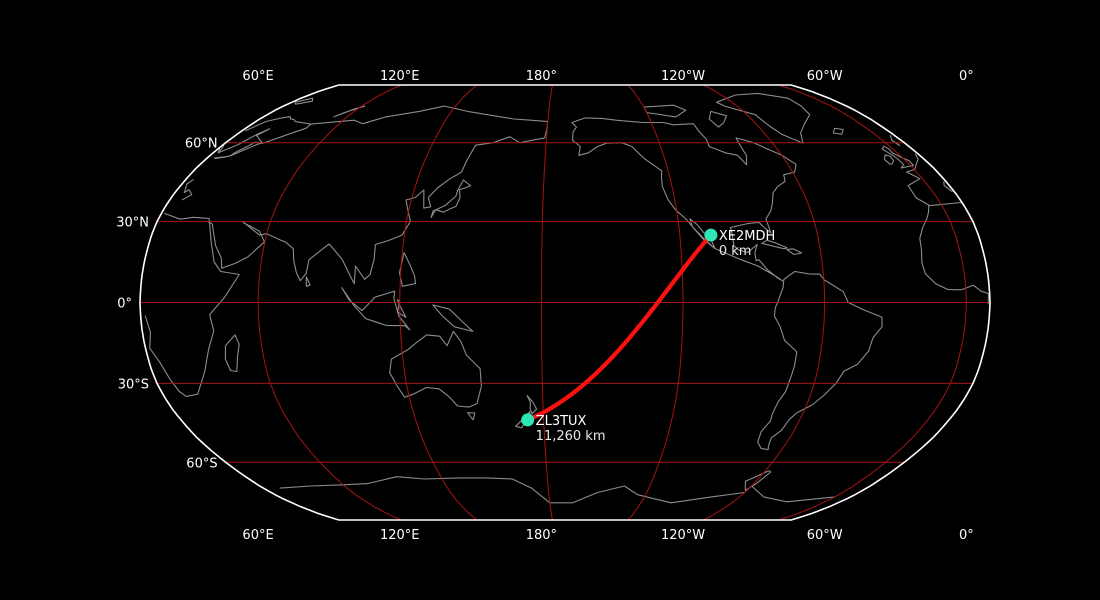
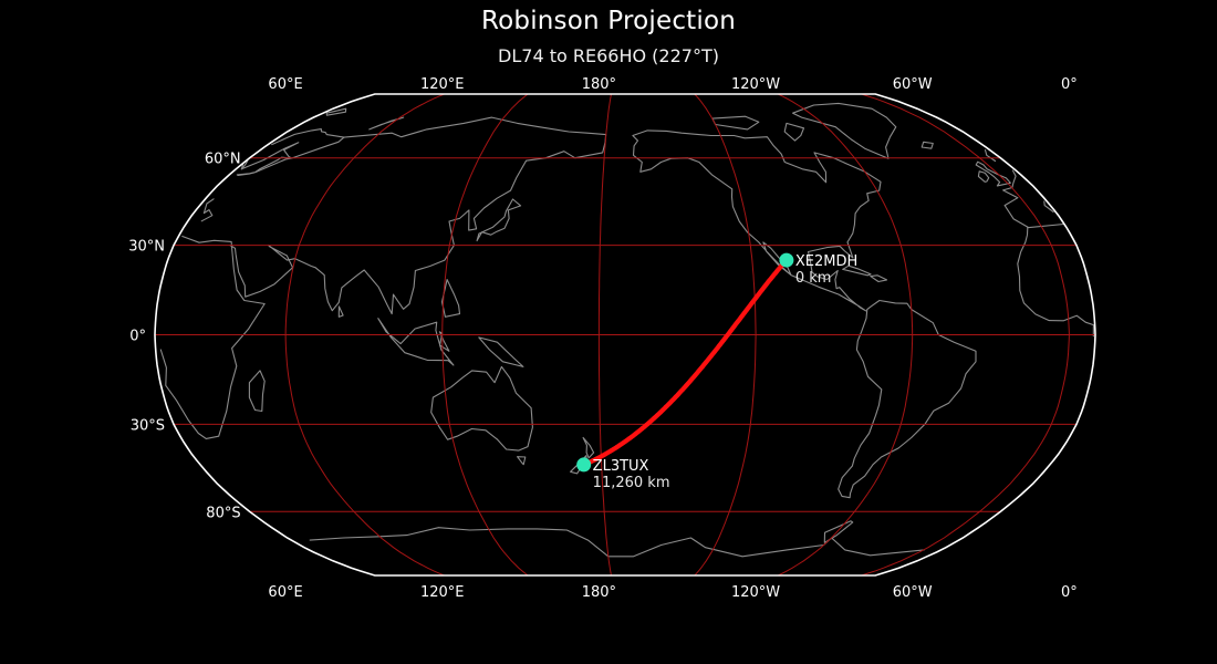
+ Robinson Projection
+ DL74 to RE66HO (227°T)
  XE2MDH
  0 km
  ZL3TUX
  11,260 km
  60°E
  60°E
  120°E
  120°E
  180°
  180°
  120°W
  120°W
  60°W
  60°W
  0°
  0°
  60°N
  30°N
  0°
  30°S
- 60°S
+ 80°S
